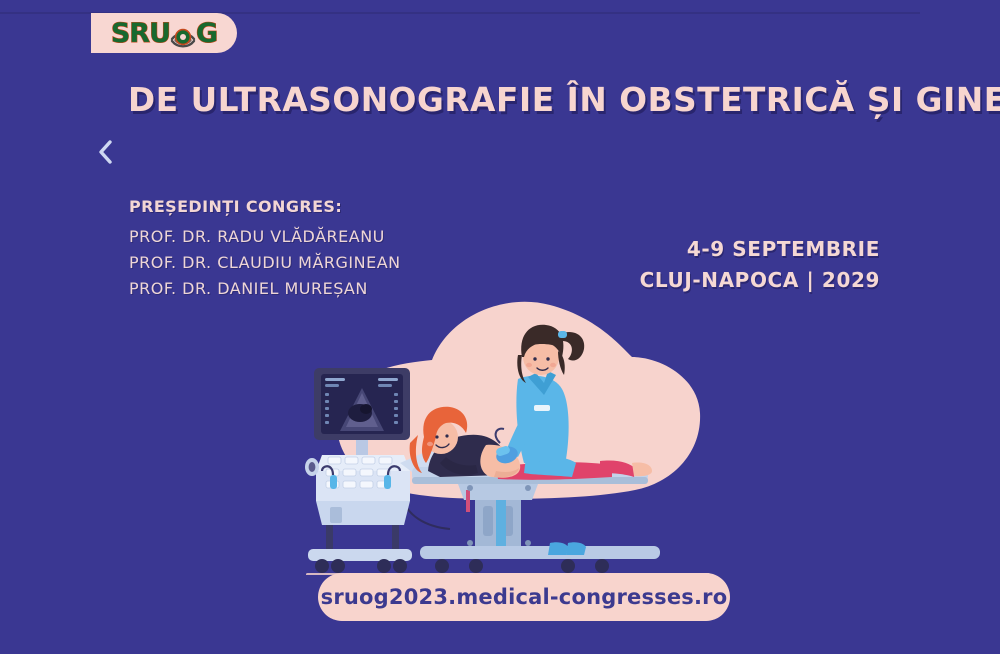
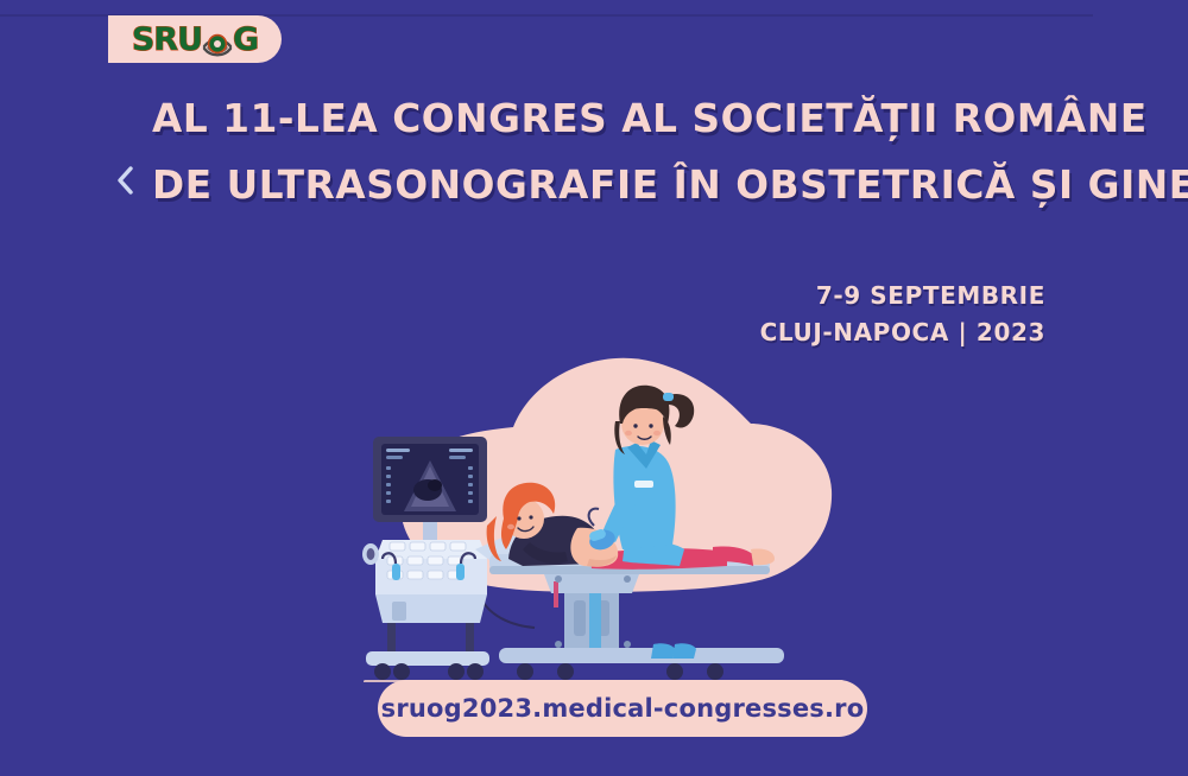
  SRU
  G
+ AL 11-LEA CONGRES AL SOCIETĂȚII ROMÂNE
  DE ULTRASONOGRAFIE ÎN OBSTETRICĂ ȘI GINE
- PREȘEDINȚI CONGRES:
- PROF. DR. RADU VLĂDĂREANU
- PROF. DR. CLAUDIU MĂRGINEAN
- PROF. DR. DANIEL MUREȘAN
- 4-9 SEPTEMBRIE
+ 7-9 SEPTEMBRIE
- CLUJ-NAPOCA | 2029
+ CLUJ-NAPOCA | 2023
  sruog2023.medical-congresses.ro
